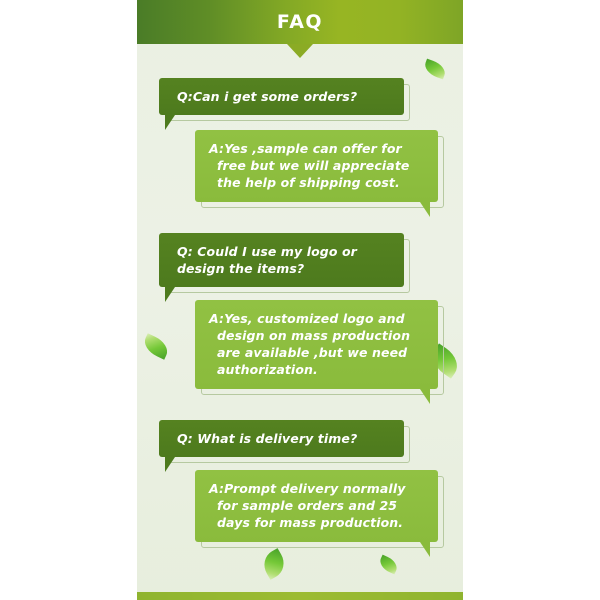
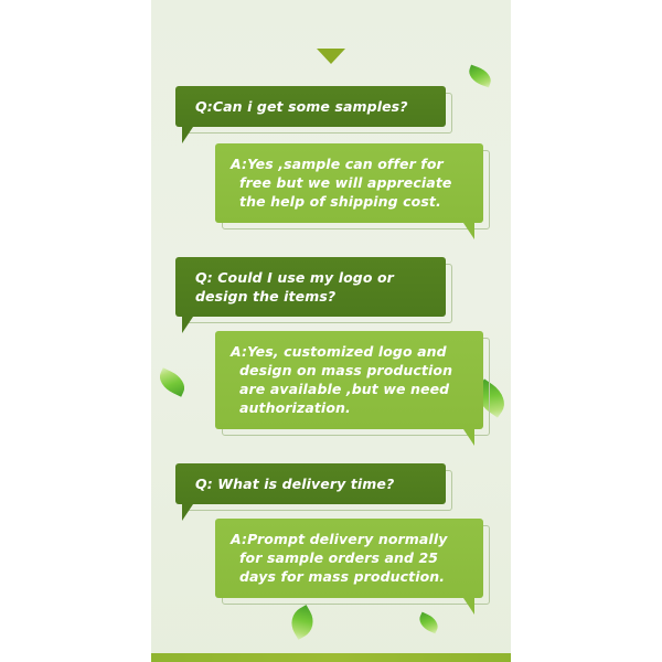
- FAQ
- Q:Can i get some orders?
+ Q:Can i get some samples?
  A:Yes ,sample can offer for
  free but we will appreciate
  the help of shipping cost.
  Q: Could I use my logo or
  design the items?
  A:Yes, customized logo and
  design on mass production
  are available ,but we need
  authorization.
  Q: What is delivery time?
  A:Prompt delivery normally
  for sample orders and 25
  days for mass production.
